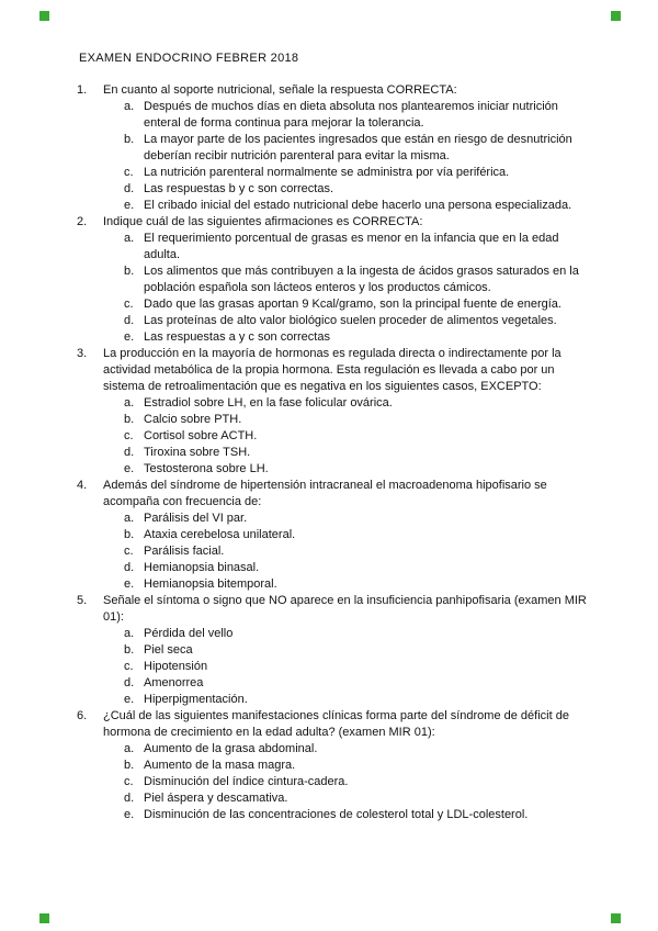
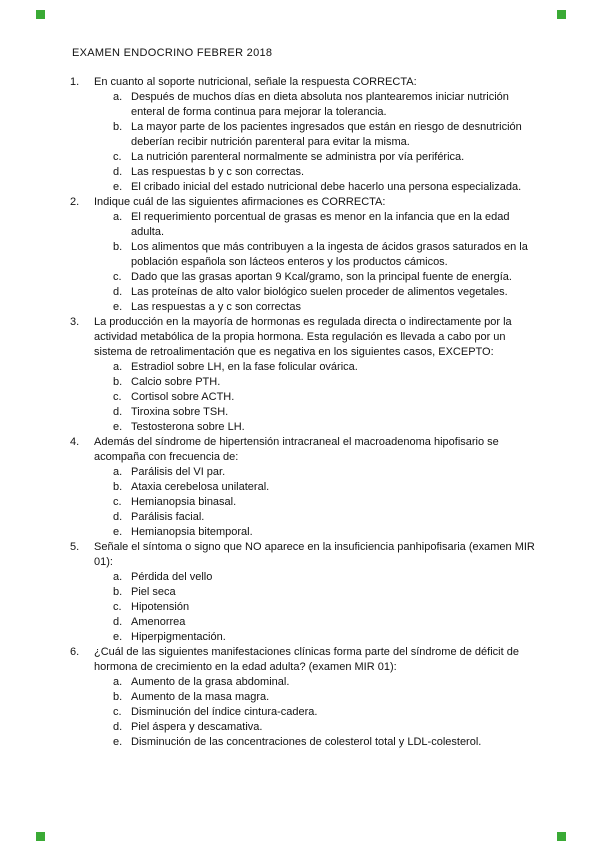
  EXAMEN ENDOCRINO FEBRER 2018
  1.
  En cuanto al soporte nutricional, señale la respuesta CORRECTA:
  a.
  Después de muchos días en dieta absoluta nos plantearemos iniciar nutrición enteral de forma continua para mejorar la tolerancia.
  b.
  La mayor parte de los pacientes ingresados que están en riesgo de desnutrición deberían recibir nutrición parenteral para evitar la misma.
  c.
  La nutrición parenteral normalmente se administra por vía periférica.
  d.
  Las respuestas b y c son correctas.
  e.
  El cribado inicial del estado nutricional debe hacerlo una persona especializada.
  2.
  Indique cuál de las siguientes afirmaciones es CORRECTA:
  a.
  El requerimiento porcentual de grasas es menor en la infancia que en la edad adulta.
  b.
  Los alimentos que más contribuyen a la ingesta de ácidos grasos saturados en la población española son lácteos enteros y los productos cámicos.
  c.
  Dado que las grasas aportan 9 Kcal/gramo, son la principal fuente de energía.
  d.
  Las proteínas de alto valor biológico suelen proceder de alimentos vegetales.
  e.
  Las respuestas a y c son correctas
  3.
  La producción en la mayoría de hormonas es regulada directa o indirectamente por la actividad metabólica de la propia hormona. Esta regulación es llevada a cabo por un sistema de retroalimentación que es negativa en los siguientes casos, EXCEPTO:
  a.
  Estradiol sobre LH, en la fase folicular ovárica.
  b.
  Calcio sobre PTH.
  c.
  Cortisol sobre ACTH.
  d.
  Tiroxina sobre TSH.
  e.
  Testosterona sobre LH.
  4.
  Además del síndrome de hipertensión intracraneal el macroadenoma hipofisario se acompaña con frecuencia de:
  a.
  Parálisis del VI par.
  b.
  Ataxia cerebelosa unilateral.
  c.
- Parálisis facial.
+ Hemianopsia binasal.
  d.
- Hemianopsia binasal.
+ Parálisis facial.
  e.
  Hemianopsia bitemporal.
  5.
  Señale el síntoma o signo que NO aparece en la insuficiencia panhipofisaria (examen MIR 01):
  a.
  Pérdida del vello
  b.
  Piel seca
  c.
  Hipotensión
  d.
  Amenorrea
  e.
  Hiperpigmentación.
  6.
  ¿Cuál de las siguientes manifestaciones clínicas forma parte del síndrome de déficit de hormona de crecimiento en la edad adulta? (examen MIR 01):
  a.
  Aumento de la grasa abdominal.
  b.
  Aumento de la masa magra.
  c.
  Disminución del índice cintura-cadera.
  d.
  Piel áspera y descamativa.
  e.
  Disminución de las concentraciones de colesterol total y LDL-colesterol.
